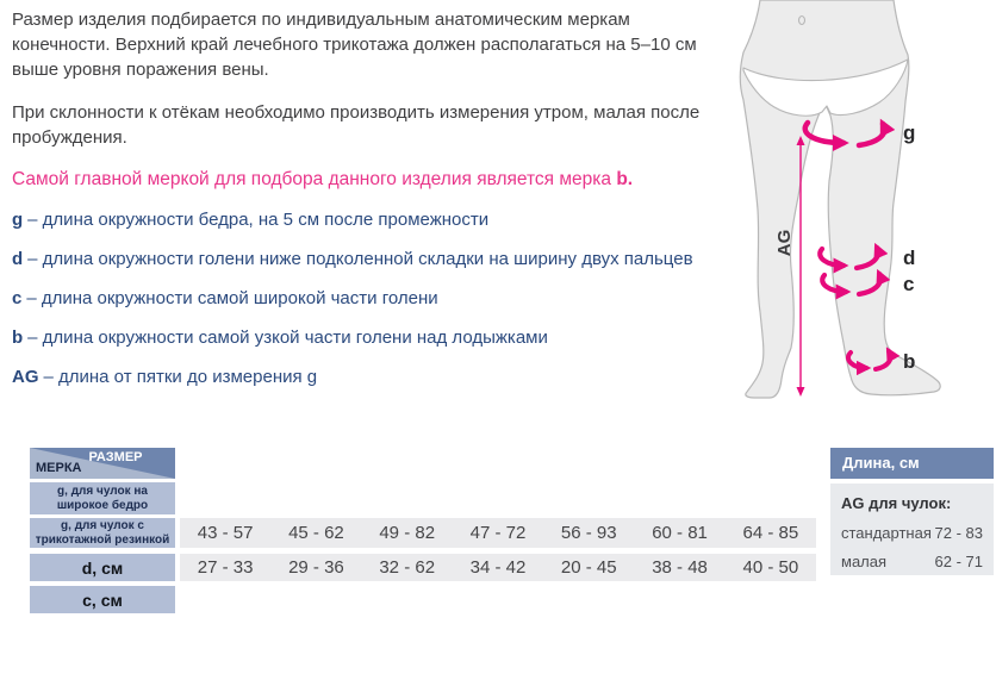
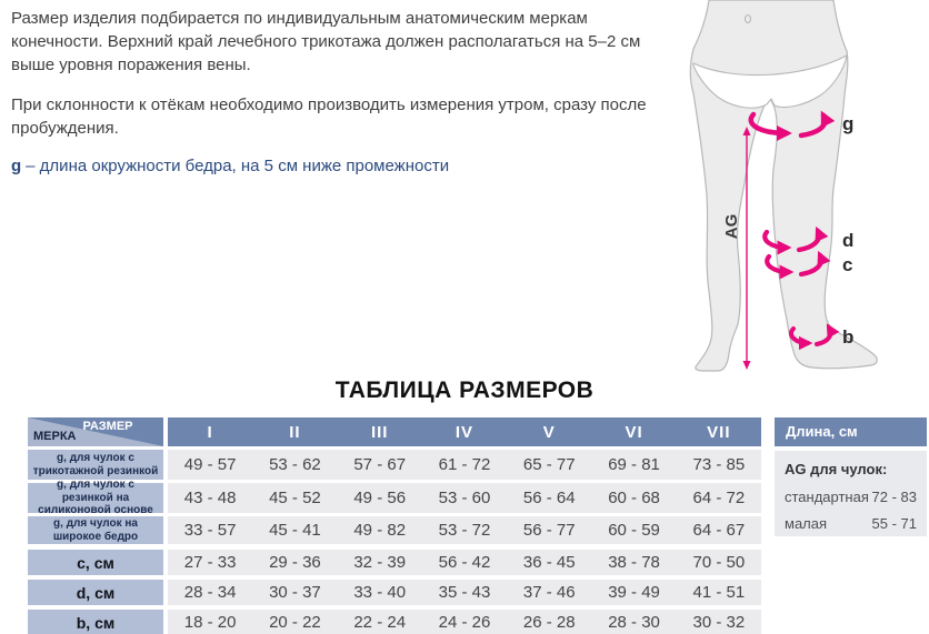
- Размер изделия подбирается по индивидуальным анатомическим меркам конечности. Верхний край лечебного трикотажа должен располагаться на 5–10 см выше уровня поражения вены.
+ Размер изделия подбирается по индивидуальным анатомическим меркам конечности. Верхний край лечебного трикотажа должен располагаться на 5–2 см выше уровня поражения вены.
- При склонности к отёкам необходимо производить измерения утром, малая после пробуждения.
+ При склонности к отёкам необходимо производить измерения утром, сразу после пробуждения.
- Самой главной меркой для подбора данного изделия является мерка b.
- g – длина окружности бедра, на 5 см после промежности
+ g – длина окружности бедра, на 5 см ниже промежности
- d – длина окружности голени ниже подколенной складки на ширину двух пальцев
- c – длина окружности самой широкой части голени
- b – длина окружности самой узкой части голени над лодыжками
- AG – длина от пятки до измерения g
  g
  d
  c
  b
+ ТАБЛИЦА РАЗМЕРОВ
  РАЗМЕР
  МЕРКА
+ I
+ II
+ III
+ IV
+ V
+ VI
+ VII
- g, для чулок на широкое бедро
+ g, для чулок с трикотажной резинкой
+ 49 - 57
+ 53 - 62
+ 57 - 67
+ 61 - 72
+ 65 - 77
+ 69 - 81
+ 73 - 85
+ g, для чулок с резинкой на силиконовой основе
+ 43 - 48
+ 45 - 52
+ 49 - 56
+ 53 - 60
+ 56 - 64
+ 60 - 68
+ 64 - 72
- g, для чулок с трикотажной резинкой
+ g, для чулок на широкое бедро
- 43 - 57
+ 33 - 57
- 45 - 62
+ 45 - 41
  49 - 82
- 47 - 72
+ 53 - 72
- 56 - 93
+ 56 - 77
- 60 - 81
+ 60 - 59
- 64 - 85
+ 64 - 67
- d, см
+ c, см
  27 - 33
  29 - 36
- 32 - 62
+ 32 - 39
- 34 - 42
+ 56 - 42
- 20 - 45
+ 36 - 45
- 38 - 48
+ 38 - 78
- 40 - 50
+ 70 - 50
- c, см
+ d, см
+ 28 - 34
+ 30 - 37
+ 33 - 40
+ 35 - 43
+ 37 - 46
+ 39 - 49
+ 41 - 51
+ b, см
+ 18 - 20
+ 20 - 22
+ 22 - 24
+ 24 - 26
+ 26 - 28
+ 28 - 30
+ 30 - 32
  Длина, см
  AG для чулок:
  стандартная
  72 - 83
  малая
- 62 - 71
+ 55 - 71
